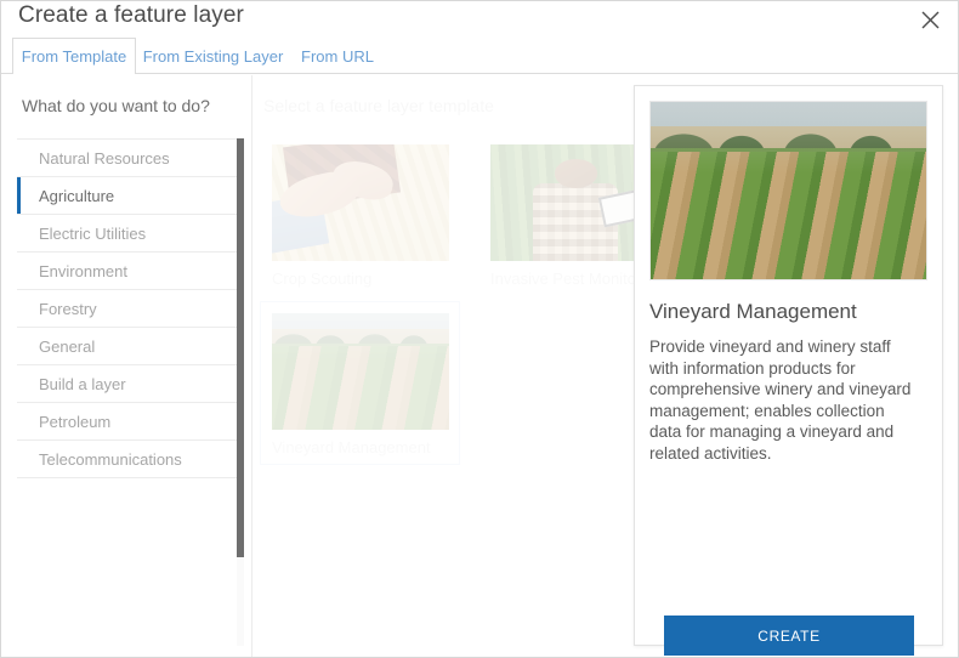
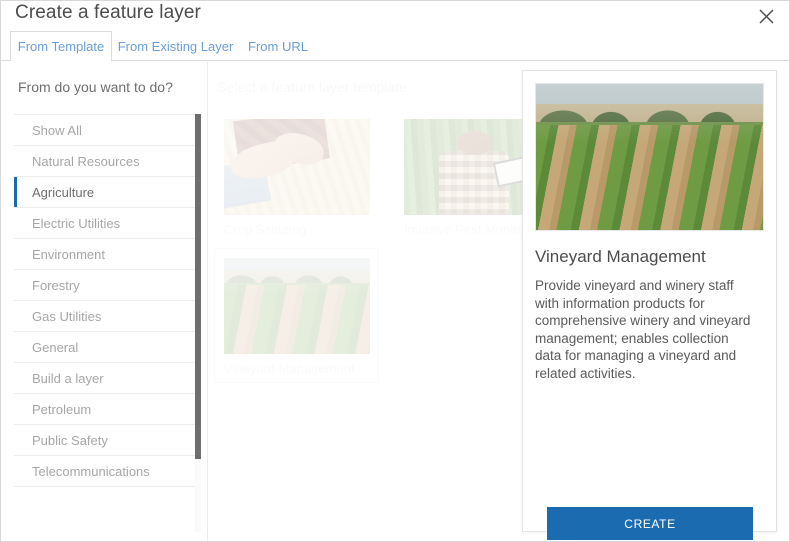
  Create a feature layer
  From Template
  From Existing Layer
  From URL
- What do you want to do?
+ From do you want to do?
+ Show All
  Natural Resources
  Agriculture
  Electric Utilities
  Environment
  Forestry
+ Gas Utilities
  General
  Build a layer
  Petroleum
+ Public Safety
  Telecommunications
  Invasive Pest Monito
  Vineyard Management
  Provide vineyard and winery staff with information products for comprehensive winery and vineyard management; enables collection data for managing a vineyard and related activities.
  CREATE
